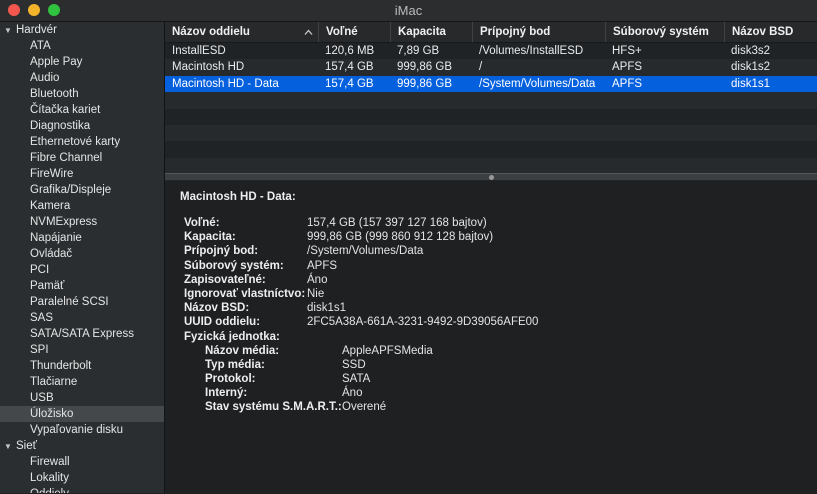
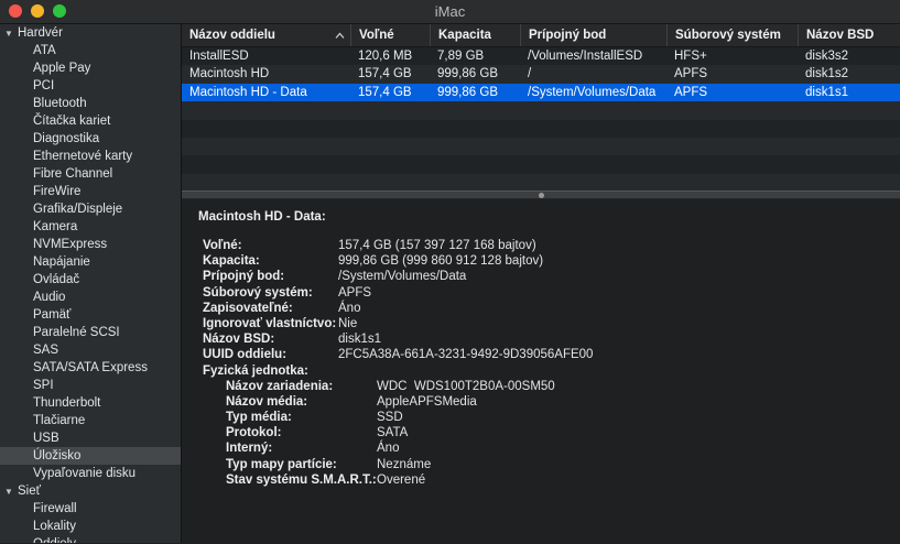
  iMac
  ▼ Hardvér
  ATA
  Apple Pay
- Audio
+ PCI
  Bluetooth
  Čítačka kariet
  Diagnostika
  Ethernetové karty
  Fibre Channel
  FireWire
  Grafika/Displeje
  Kamera
  NVMExpress
  Napájanie
  Ovládač
- PCI
+ Audio
  Pamäť
  Paralelné SCSI
  SAS
  SATA/SATA Express
  SPI
  Thunderbolt
  Tlačiarne
  USB
  Úložisko
  Vypaľovanie disku
  ▼ Sieť
  Firewall
  Lokality
  Názov oddielu
  Voľné
  Kapacita
  Prípojný bod
  Súborový systém
  Názov BSD
  InstallESD
  120,6 MB
  7,89 GB
  /Volumes/InstallESD
  HFS+
  disk3s2
  Macintosh HD
  157,4 GB
  999,86 GB
  /
  APFS
  disk1s2
  Macintosh HD - Data
  157,4 GB
  999,86 GB
  /System/Volumes/Data
  APFS
  disk1s1
  Macintosh HD - Data:
  Voľné:
  157,4 GB (157 397 127 168 bajtov)
  Kapacita:
  999,86 GB (999 860 912 128 bajtov)
  Prípojný bod:
  /System/Volumes/Data
  Súborový systém:
  APFS
  Zapisovateľné:
  Áno
  Ignorovať vlastníctvo:
  Nie
  Názov BSD:
  disk1s1
  UUID oddielu:
  2FC5A38A-661A-3231-9492-9D39056AFE00
  Fyzická jednotka:
+ Názov zariadenia:
+ WDC WDS100T2B0A-00SM50
  Názov média:
  AppleAPFSMedia
  Typ média:
  SSD
  Protokol:
  SATA
  Interný:
  Áno
+ Typ mapy partície:
+ Neznáme
  Stav systému S.M.A.R.T.:
  Overené
